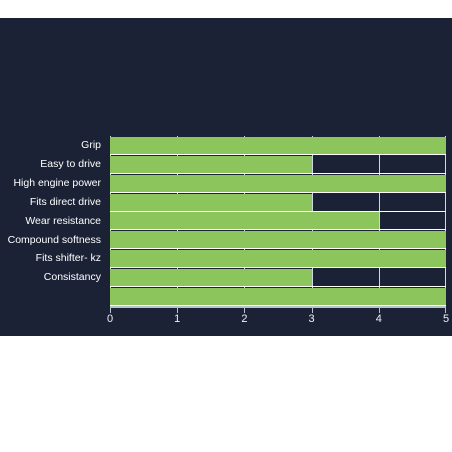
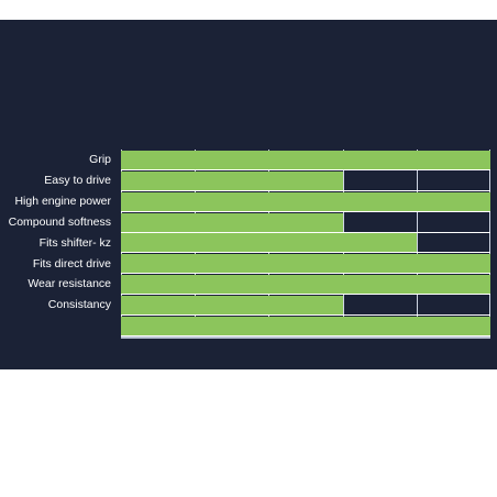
  Grip
  Easy to drive
  High engine power
- Fits direct drive
+ Compound softness
- Wear resistance
+ Fits shifter- kz
- Compound softness
+ Fits direct drive
- Fits shifter- kz
+ Wear resistance
  Consistancy
- 0
- 1
- 2
- 3
- 4
- 5
